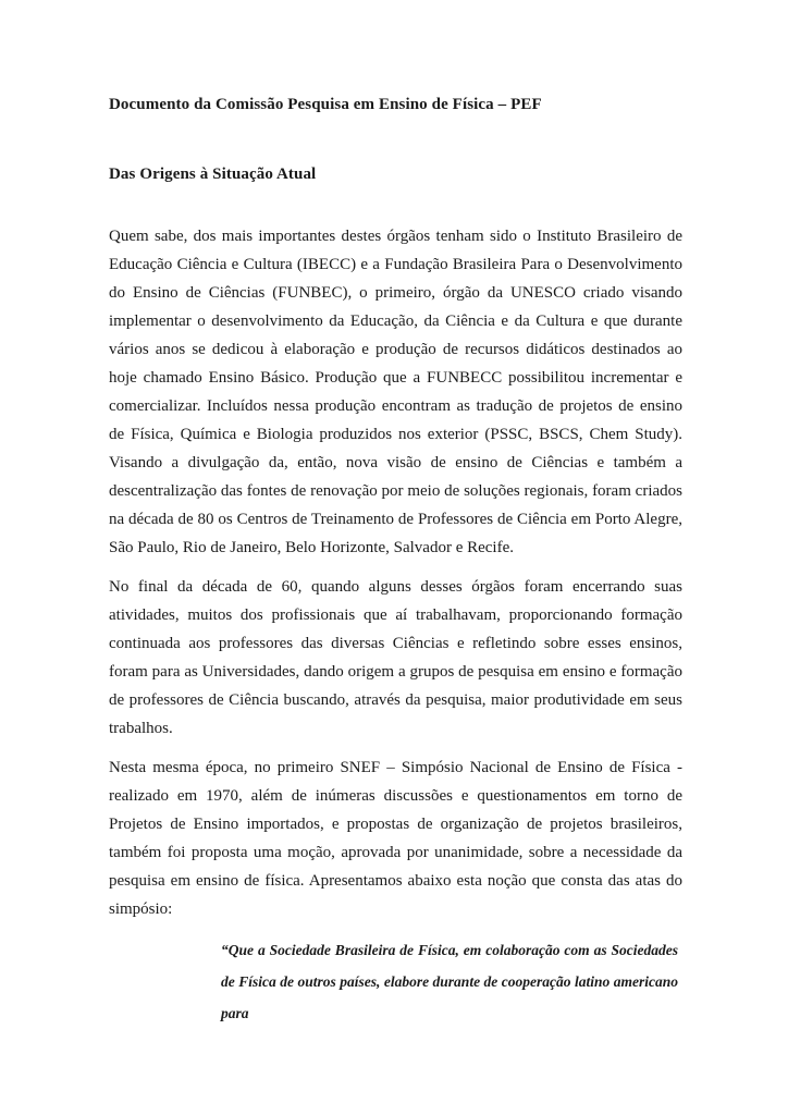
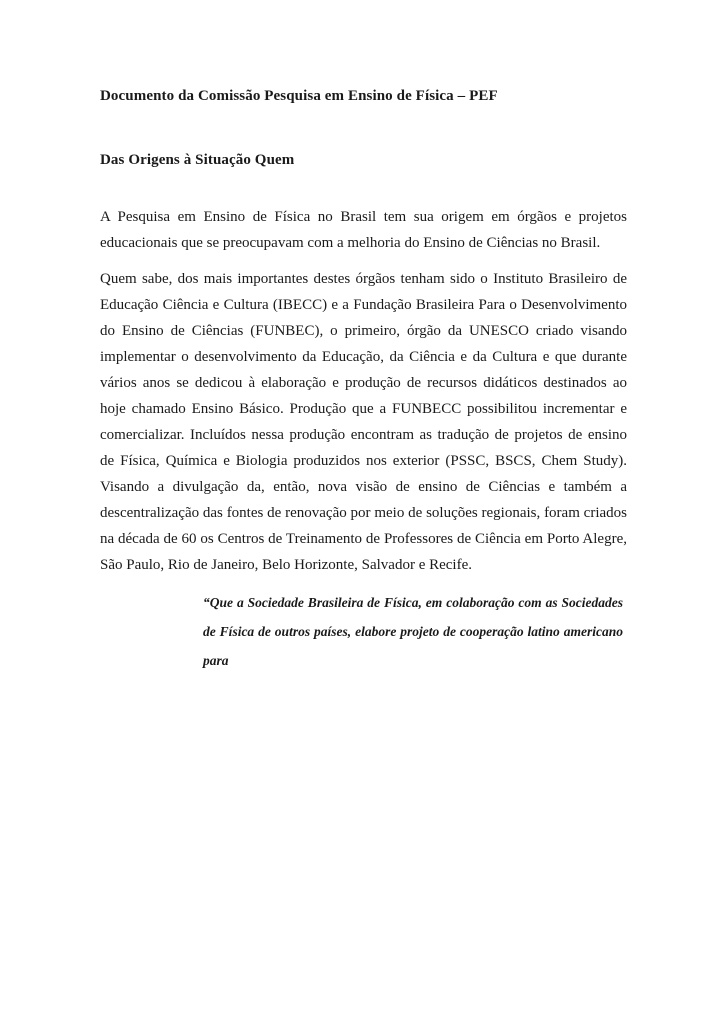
  Documento da Comissão Pesquisa em Ensino de Física – PEF
- Das Origens à Situação Atual
+ Das Origens à Situação Quem
+ A Pesquisa em Ensino de Física no Brasil tem sua origem em órgãos e projetos educacionais que se preocupavam com a melhoria do Ensino de Ciências no Brasil.
- Quem sabe, dos mais importantes destes órgãos tenham sido o Instituto Brasileiro de Educação Ciência e Cultura (IBECC) e a Fundação Brasileira Para o Desenvolvimento do Ensino de Ciências (FUNBEC), o primeiro, órgão da UNESCO criado visando implementar o desenvolvimento da Educação, da Ciência e da Cultura e que durante vários anos se dedicou à elaboração e produção de recursos didáticos destinados ao hoje chamado Ensino Básico. Produção que a FUNBECC possibilitou incrementar e comercializar. Incluídos nessa produção encontram as tradução de projetos de ensino de Física, Química e Biologia produzidos nos exterior (PSSC, BSCS, Chem Study). Visando a divulgação da, então, nova visão de ensino de Ciências e também a descentralização das fontes de renovação por meio de soluções regionais, foram criados na década de 80 os Centros de Treinamento de Professores de Ciência em Porto Alegre, São Paulo, Rio de Janeiro, Belo Horizonte, Salvador e Recife.
+ Quem sabe, dos mais importantes destes órgãos tenham sido o Instituto Brasileiro de Educação Ciência e Cultura (IBECC) e a Fundação Brasileira Para o Desenvolvimento do Ensino de Ciências (FUNBEC), o primeiro, órgão da UNESCO criado visando implementar o desenvolvimento da Educação, da Ciência e da Cultura e que durante vários anos se dedicou à elaboração e produção de recursos didáticos destinados ao hoje chamado Ensino Básico. Produção que a FUNBECC possibilitou incrementar e comercializar. Incluídos nessa produção encontram as tradução de projetos de ensino de Física, Química e Biologia produzidos nos exterior (PSSC, BSCS, Chem Study). Visando a divulgação da, então, nova visão de ensino de Ciências e também a descentralização das fontes de renovação por meio de soluções regionais, foram criados na década de 60 os Centros de Treinamento de Professores de Ciência em Porto Alegre, São Paulo, Rio de Janeiro, Belo Horizonte, Salvador e Recife.
- No final da década de 60, quando alguns desses órgãos foram encerrando suas atividades, muitos dos profissionais que aí trabalhavam, proporcionando formação continuada aos professores das diversas Ciências e refletindo sobre esses ensinos, foram para as Universidades, dando origem a grupos de pesquisa em ensino e formação de professores de Ciência buscando, através da pesquisa, maior produtividade em seus trabalhos.
- Nesta mesma época, no primeiro SNEF – Simpósio Nacional de Ensino de Física - realizado em 1970, além de inúmeras discussões e questionamentos em torno de Projetos de Ensino importados, e propostas de organização de projetos brasileiros, também foi proposta uma moção, aprovada por unanimidade, sobre a necessidade da pesquisa em ensino de física. Apresentamos abaixo esta noção que consta das atas do simpósio:
- “Que a Sociedade Brasileira de Física, em colaboração com as Sociedades de Física de outros países, elabore durante de cooperação latino americano para
+ “Que a Sociedade Brasileira de Física, em colaboração com as Sociedades de Física de outros países, elabore projeto de cooperação latino americano para
